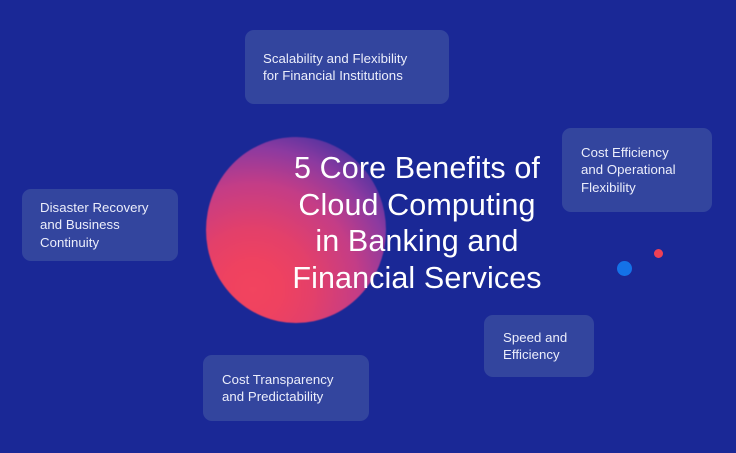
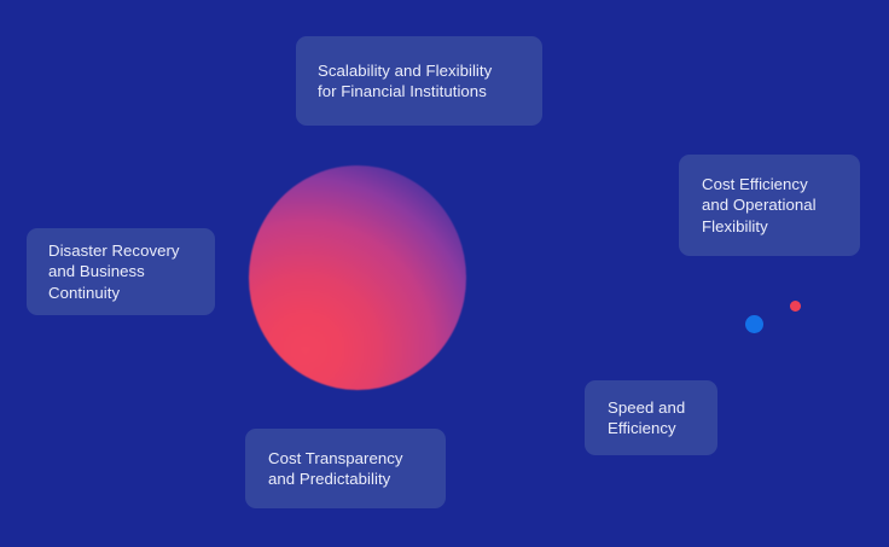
- 5 Core Benefits of
- Cloud Computing
- in Banking and
- Financial Services
  Scalability and Flexibility
  for Financial Institutions
  Cost Efficiency
  and Operational
  Flexibility
  Disaster Recovery
  and Business
  Continuity
  Speed and
  Efficiency
  Cost Transparency
  and Predictability
